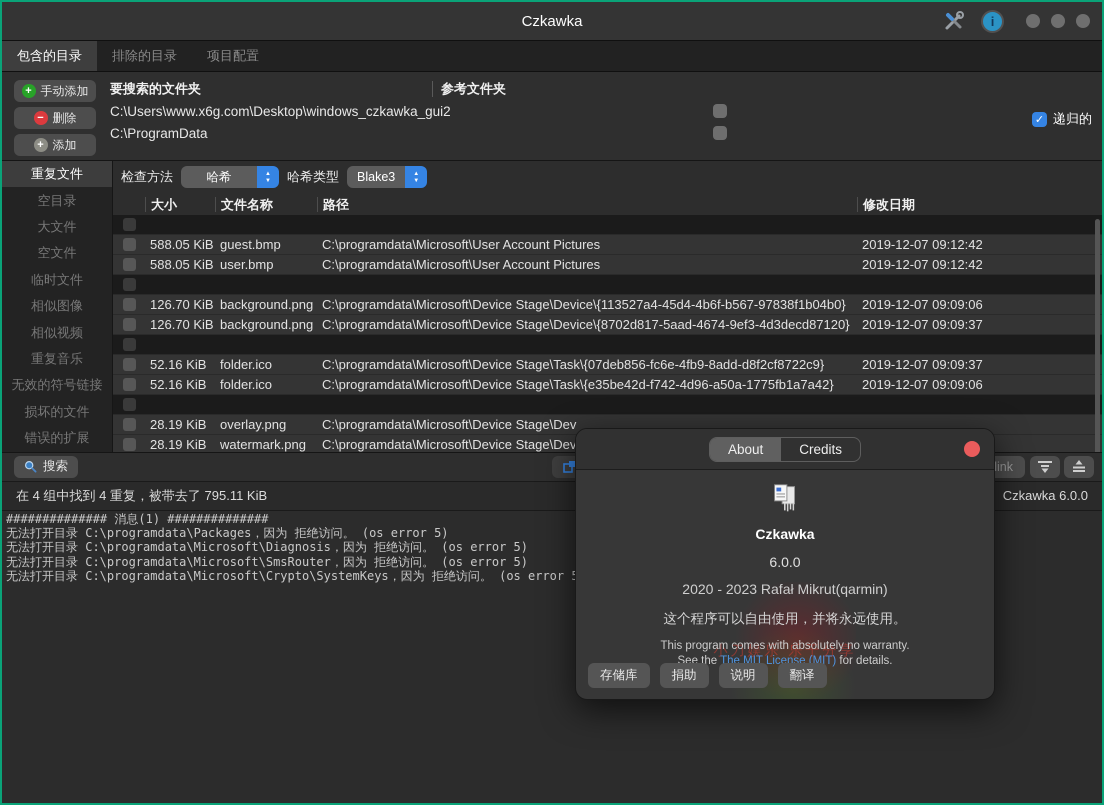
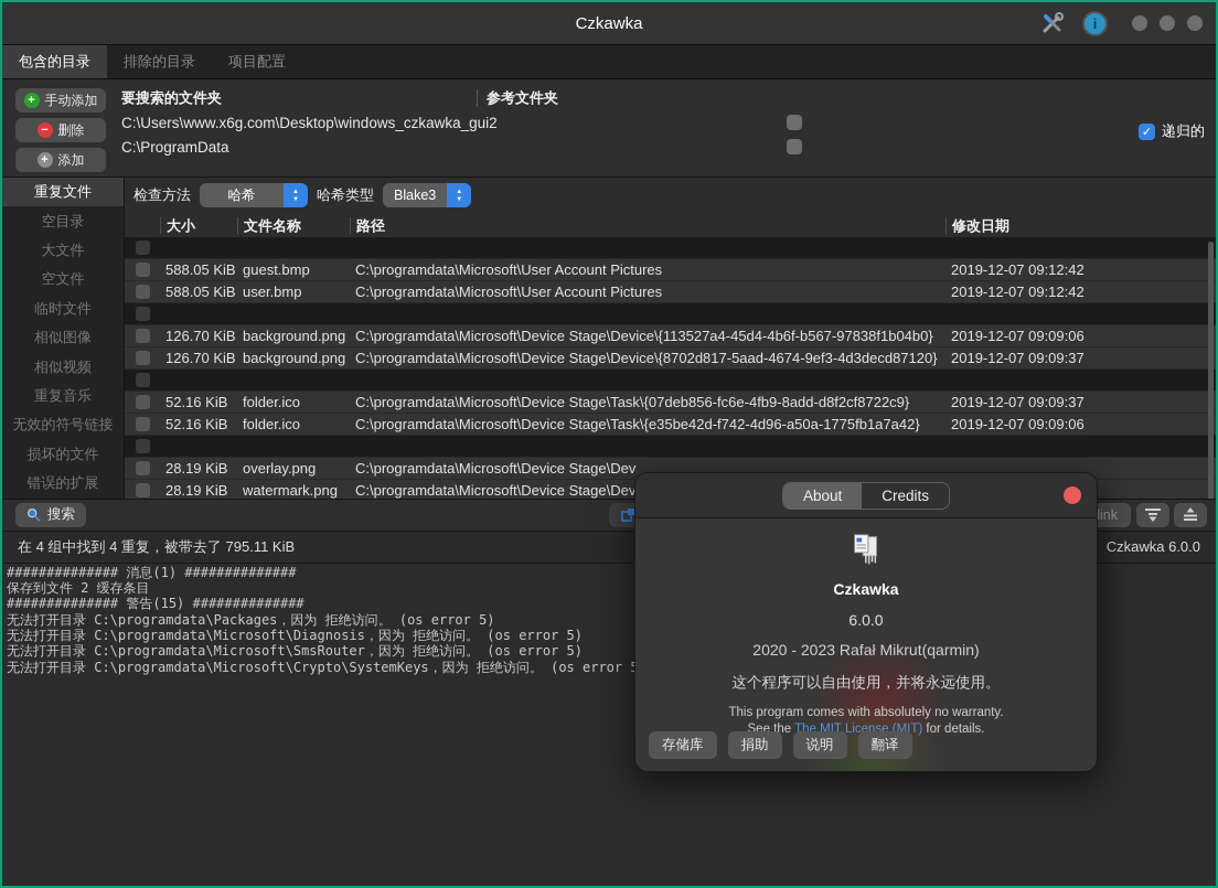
  Czkawka
  i
  包含的目录
  排除的目录
  项目配置
  手动添加
  删除
  添加
  要搜索的文件夹
  参考文件夹
  C:\Users\www.x6g.com\Desktop\windows_czkawka_gu
  C:\ProgramData
  递归的
  重复文件
  空目录
  大文件
  空文件
  临时文件
  相似图像
  相似视频
  重复音乐
  无效的符号链接
  损坏的文件
  错误的扩展
  检查方法
  哈希
  哈希类型
  Blake3
  大小
  文件名称
  路径
  修改日期
  588.05 KiB
  guest.bmp
  C:\programdata\Microsoft\User Account Pictures
  2019-12-07 09:12:42
  588.05 KiB
  user.bmp
  C:\programdata\Microsoft\User Account Pictures
  2019-12-07 09:12:42
  126.70 KiB
  background.png
  C:\programdata\Microsoft\Device Stage\Device\{113527a4-45d4-4b6f-b567-97838f1b04b0}
  2019-12-07 09:09:06
  126.70 KiB
  background.png
  C:\programdata\Microsoft\Device Stage\Device\{8702d817-5aad-4674-9ef3-4d3decd87120}
  2019-12-07 09:09:37
  52.16 KiB
  folder.ico
  C:\programdata\Microsoft\Device Stage\Task\{07deb856-fc6e-4fb9-8add-d8f2cf8722c9}
  2019-12-07 09:09:37
  52.16 KiB
  folder.ico
  C:\programdata\Microsoft\Device Stage\Task\{e35be42d-f742-4d96-a50a-1775fb1a7a42}
  2019-12-07 09:09:06
  28.19 KiB
  overlay.png
  C:\programdata\Microsoft\Device Stage\Dev
  28.19 KiB
  watermark.png
  C:\programdata\Microsoft\Device Stage\Dev
  搜索
  link
  在 4 组中找到 4 重复，被带去了 795.11 KiB
  Czkawka 6.0.0
  ############## 消息(1) ##############
+ 保存到文件 2 缓存条目
+ ############## 警告(15) ##############
  无法打开目录 C:\programdata\Packages，因为 拒绝访问。 (os error 5)
  无法打开目录 C:\programdata\Microsoft\Diagnosis，因为 拒绝访问。 (os error 5)
  无法打开目录 C:\programdata\Microsoft\SmsRouter，因为 拒绝访问。 (os error 5)
  无法打开目录 C:\programdata\Microsoft\Crypto\SystemKeys，因为 拒绝访问。 (os error
  About
  Credits
- 小刀娱乐 乐于分享
  Czkawka
  6.0.0
  2020 - 2023 Rafał Mikrut(qarmin)
  这个程序可以自由使用，并将永远使用。
  This program comes with absolutely no warranty.
  See the The MIT License (MIT) for details.
  存储库
  捐助
  说明
  翻译
